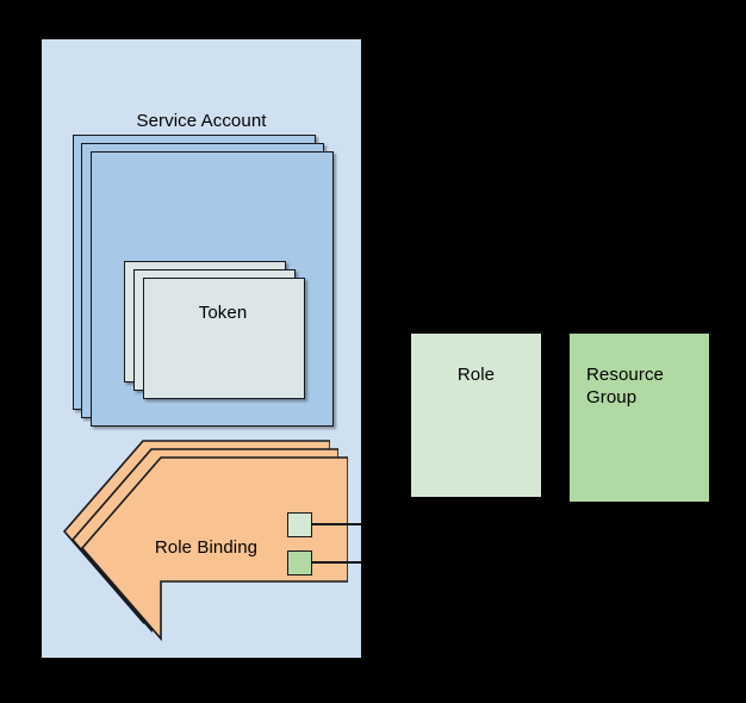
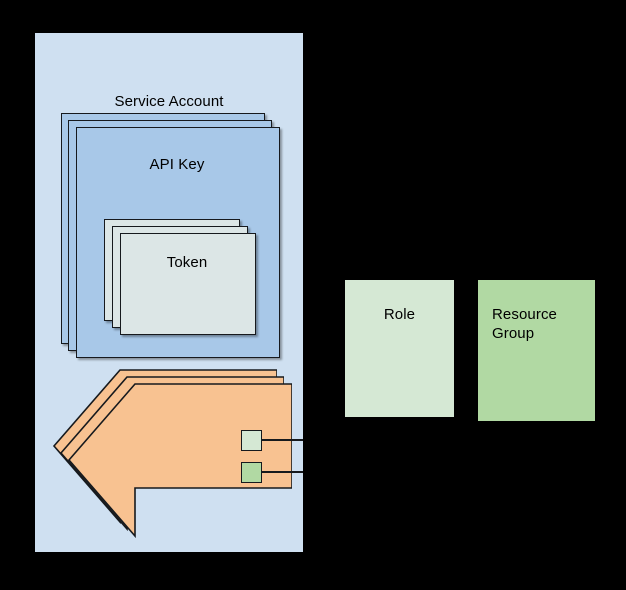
  Service Account
+ API Key
  Token
- Role Binding
  Role
  Resource
  Group
